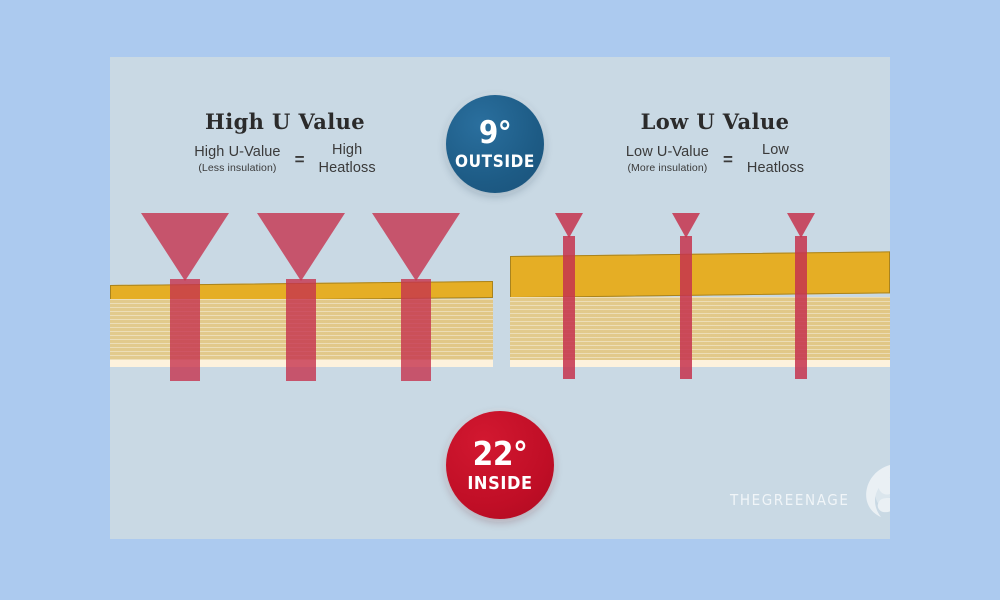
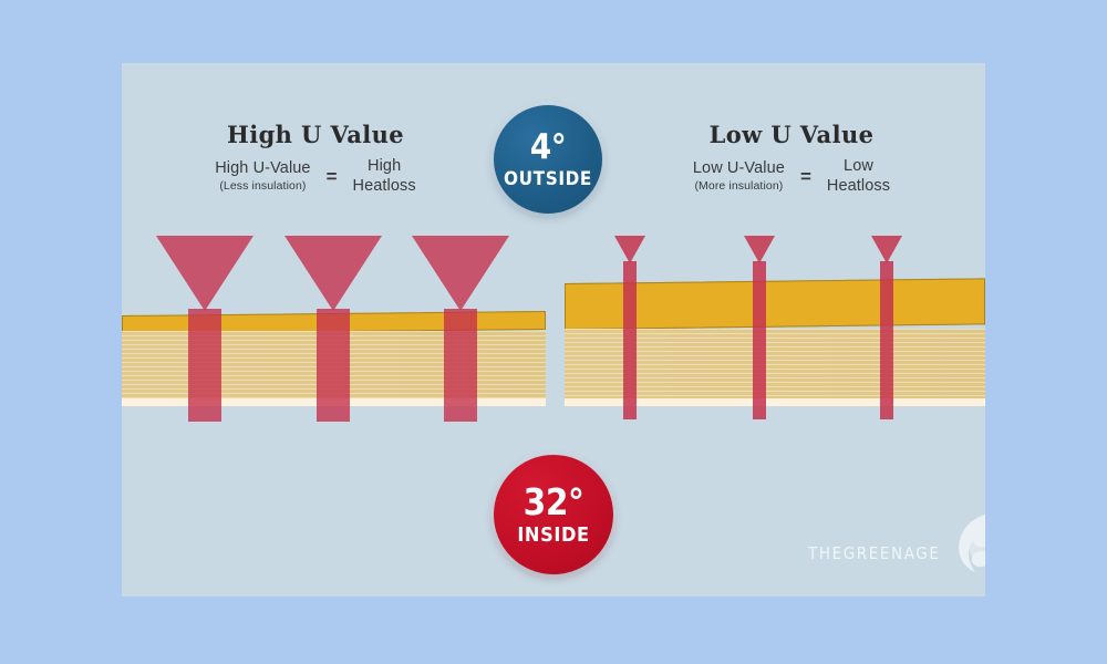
  High U Value
  High U-Value
  (Less insulation)
  =
  High
  Heatloss
  Low U Value
  Low U-Value
  (More insulation)
  =
  Low
  Heatloss
  THEGREENAGE
- 9°
+ 4°
  OUTSIDE
- 22°
+ 32°
  INSIDE
